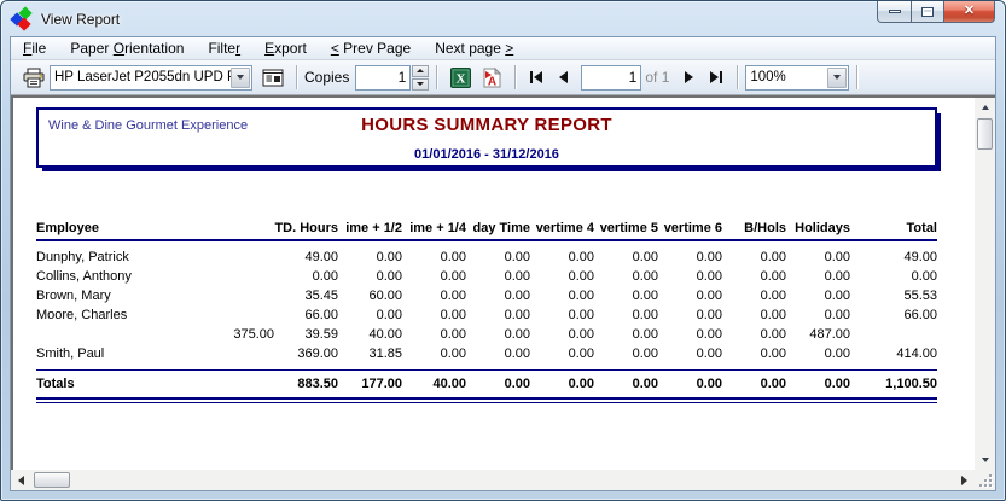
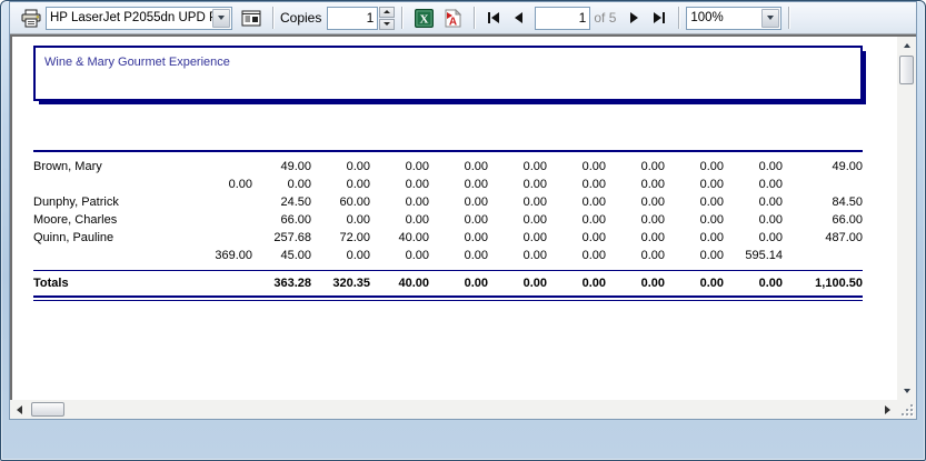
- View Report
- ✕
- File
- Paper Orientation
- Filter
- Export
- < Prev Page
- Next page >
  HP LaserJet P2055dn UPD
  Copies
  1
  X
  A
  1
- of 1
+ of 5
  100%
- Wine & Dine Gourmet Experience
+ Wine & Mary Gourmet Experience
- HOURS SUMMARY REPORT
- 01/01/2016 - 31/12/2016
- Employee
- TD. Hours
- ime + 1/2
- ime + 1/4
- day Time
- vertime 4
- vertime 5
- vertime 6
- B/Hols
- Holidays
- Total
- Dunphy, Patrick
+ Brown, Mary
  49.00
  0.00
  0.00
  0.00
  0.00
  0.00
  0.00
  0.00
  0.00
  49.00
- Collins, Anthony
  0.00
  0.00
  0.00
  0.00
  0.00
  0.00
  0.00
  0.00
  0.00
  0.00
- Brown, Mary
+ Dunphy, Patrick
- 35.45
+ 24.50
  60.00
  0.00
  0.00
  0.00
  0.00
  0.00
  0.00
  0.00
- 55.53
+ 84.50
  Moore, Charles
  66.00
  0.00
  0.00
  0.00
  0.00
  0.00
  0.00
  0.00
  0.00
  66.00
+ Quinn, Pauline
- 375.00
+ 257.68
- 39.59
+ 72.00
  40.00
  0.00
  0.00
  0.00
  0.00
  0.00
  0.00
  487.00
- Smith, Paul
  369.00
- 31.85
+ 45.00
  0.00
  0.00
  0.00
  0.00
  0.00
  0.00
  0.00
- 414.00
+ 595.14
  Totals
- 883.50
+ 363.28
- 177.00
+ 320.35
  40.00
  0.00
  0.00
  0.00
  0.00
  0.00
  0.00
  1,100.50
